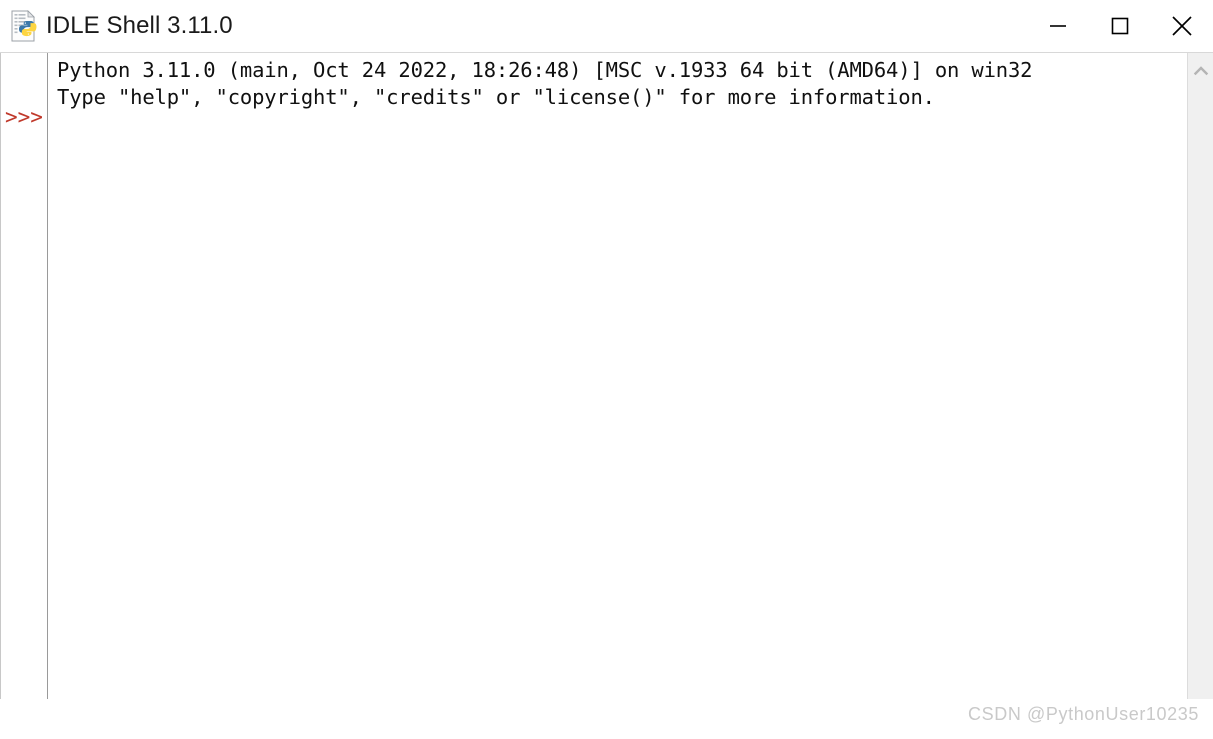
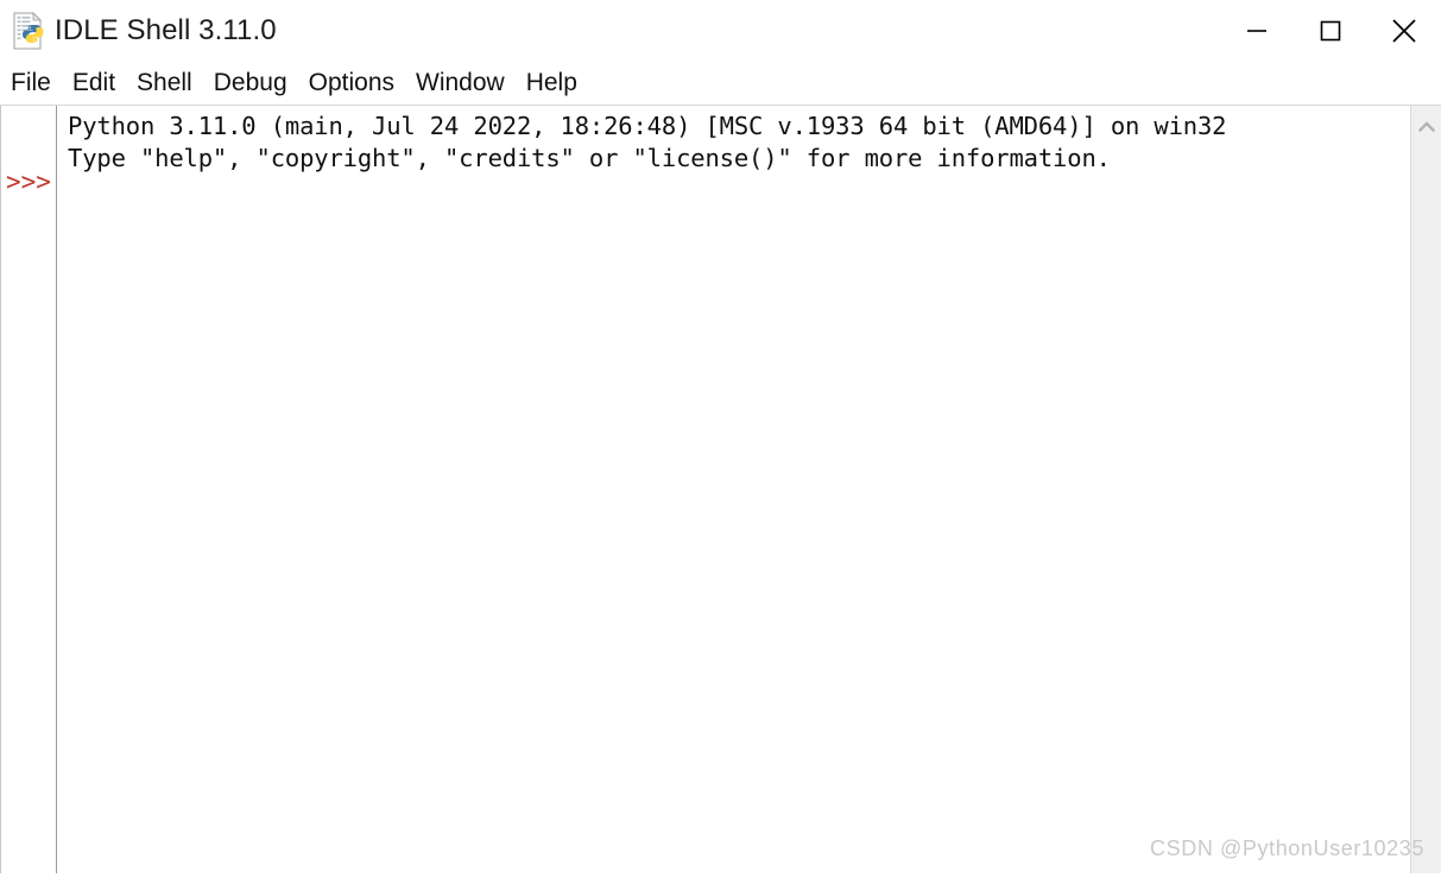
  IDLE Shell 3.11.0
+ File
+ Edit
+ Shell
+ Debug
+ Options
+ Window
+ Help
  >>>
- Python 3.11.0 (main, Oct 24 2022, 18:26:48) [MSC v.1933 64 bit (AMD64)] on win32
+ Python 3.11.0 (main, Jul 24 2022, 18:26:48) [MSC v.1933 64 bit (AMD64)] on win32
  Type "help", "copyright", "credits" or "license()" for more information.
  CSDN @PythonUser10235
